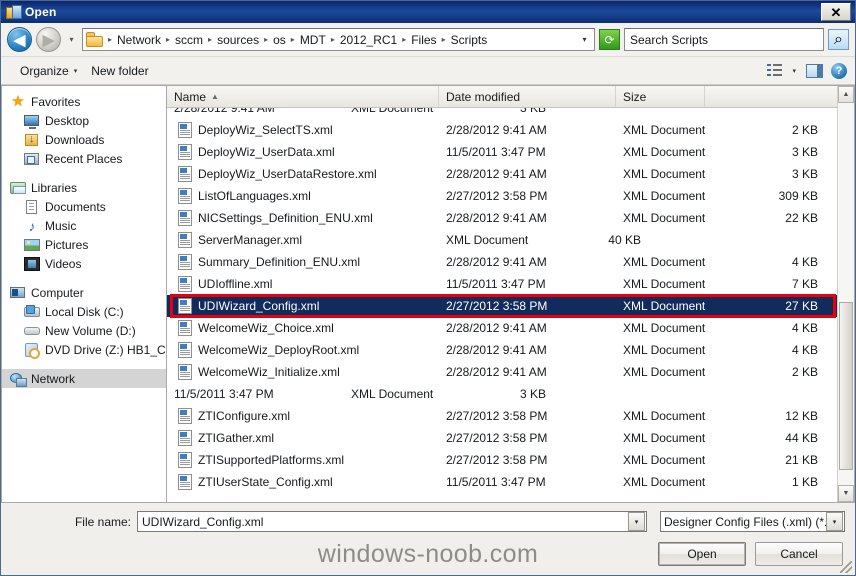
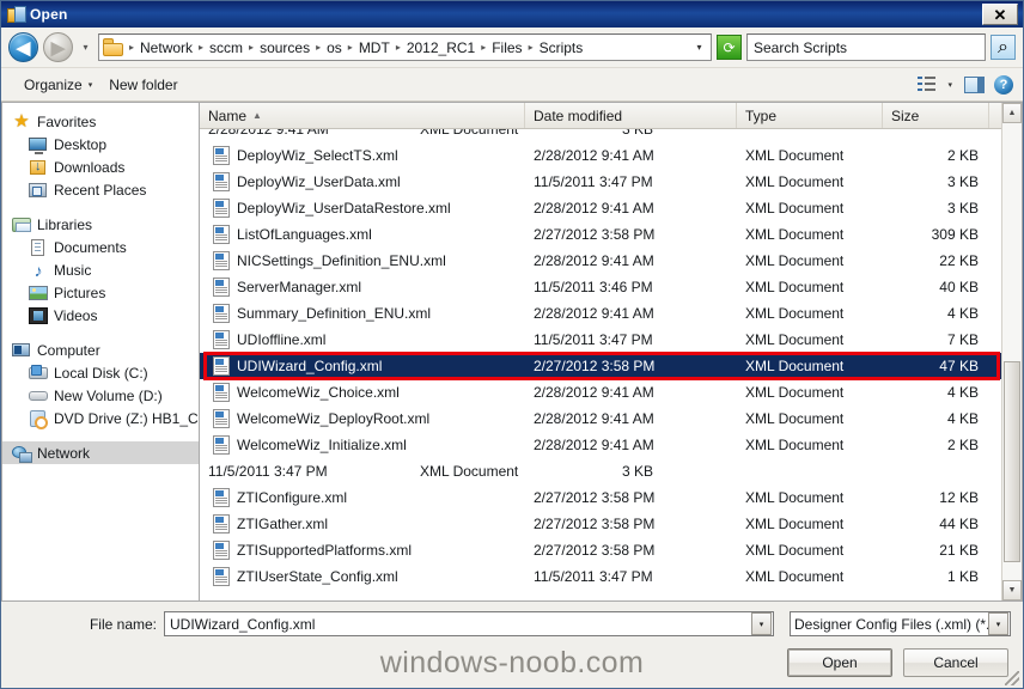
  Open
  ✕
  ◀
  ▶
  ▾
  ▸
  Network
  ▸
  sccm
  ▸
  sources
  ▸
  os
  ▸
  MDT
  ▸
  2012_RC1
  ▸
  Files
  ▸
  Scripts
  ▾
  ⟳
  Search Scripts
  ⌕
  Organize
  New folder
  ?
  ★
  Favorites
  Desktop
  Downloads
  Recent Places
  Libraries
  Documents
  ♪
  Music
  Pictures
  Videos
  Computer
  Local Disk (C:)
  New Volume (D:)
  DVD Drive (Z:) HB1_C
  Network
  Name
  ▲
  Date modified
+ Type
  Size
  2/28/2012 9:41 AM
  XML Document
  3 KB
  DeployWiz_SelectTS.xml
  2/28/2012 9:41 AM
  XML Document
  2 KB
  DeployWiz_UserData.xml
  11/5/2011 3:47 PM
  XML Document
  3 KB
  DeployWiz_UserDataRestore.xml
  2/28/2012 9:41 AM
  XML Document
  3 KB
  ListOfLanguages.xml
  2/27/2012 3:58 PM
  XML Document
  309 KB
  NICSettings_Definition_ENU.xml
  2/28/2012 9:41 AM
  XML Document
  22 KB
  ServerManager.xml
+ 11/5/2011 3:46 PM
  XML Document
  40 KB
  Summary_Definition_ENU.xml
  2/28/2012 9:41 AM
  XML Document
  4 KB
  UDIoffline.xml
  11/5/2011 3:47 PM
  XML Document
  7 KB
  UDIWizard_Config.xml
  2/27/2012 3:58 PM
  XML Document
- 27 KB
+ 47 KB
  WelcomeWiz_Choice.xml
  2/28/2012 9:41 AM
  XML Document
  4 KB
  WelcomeWiz_DeployRoot.xml
  2/28/2012 9:41 AM
  XML Document
  4 KB
  WelcomeWiz_Initialize.xml
  2/28/2012 9:41 AM
  XML Document
  2 KB
  11/5/2011 3:47 PM
  XML Document
  3 KB
  ZTIConfigure.xml
  2/27/2012 3:58 PM
  XML Document
  12 KB
  ZTIGather.xml
  2/27/2012 3:58 PM
  XML Document
  44 KB
  ZTISupportedPlatforms.xml
  2/27/2012 3:58 PM
  XML Document
  21 KB
  ZTIUserState_Config.xml
  11/5/2011 3:47 PM
  XML Document
  1 KB
  File name:
  UDIWizard_Config.xml
  Designer Config Files (.xml) (*
  Open
  Cancel
  windows-noob.com
